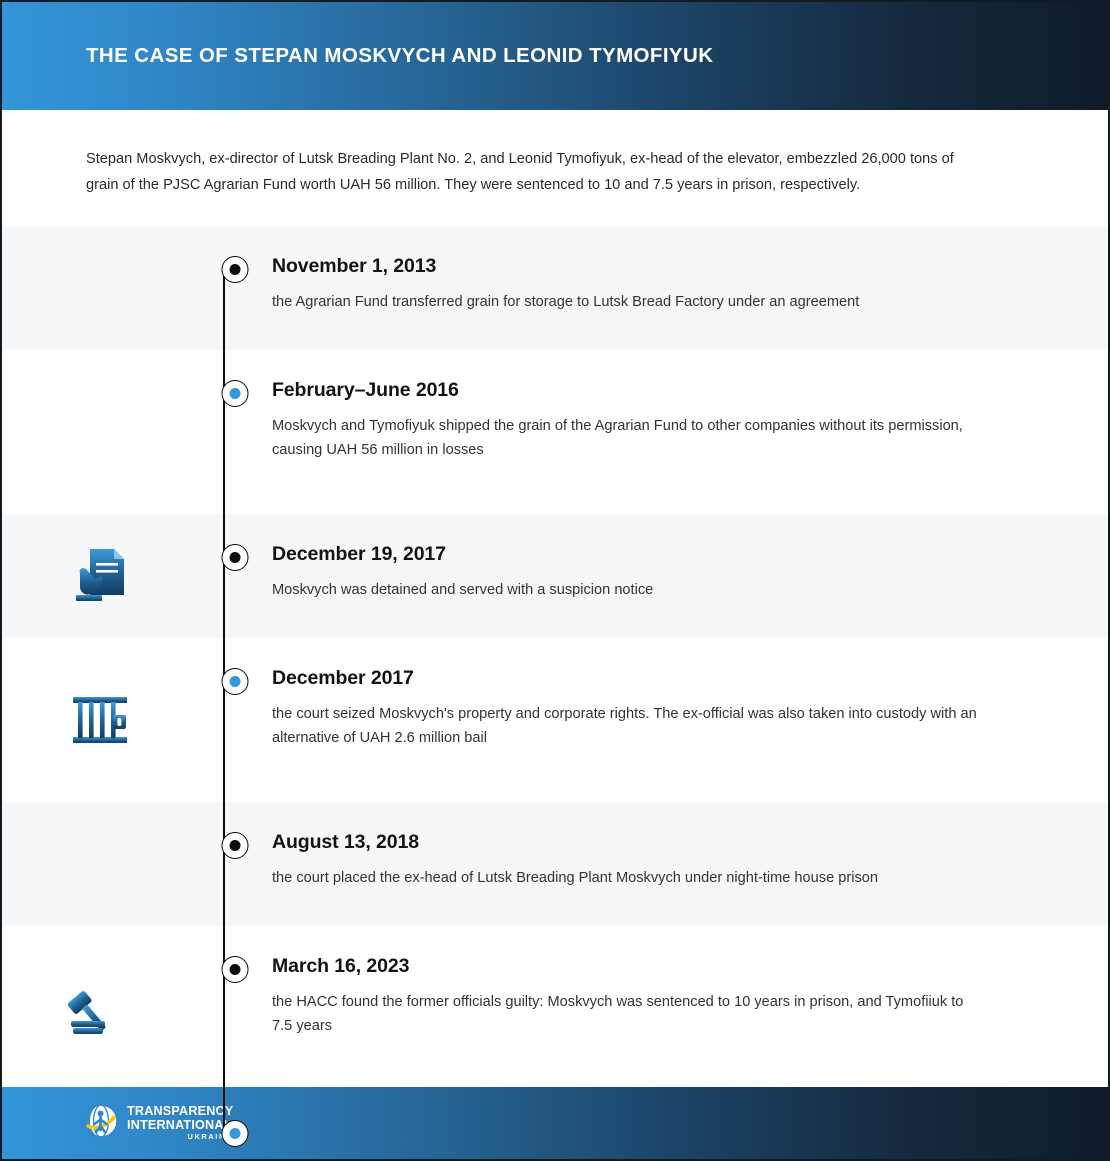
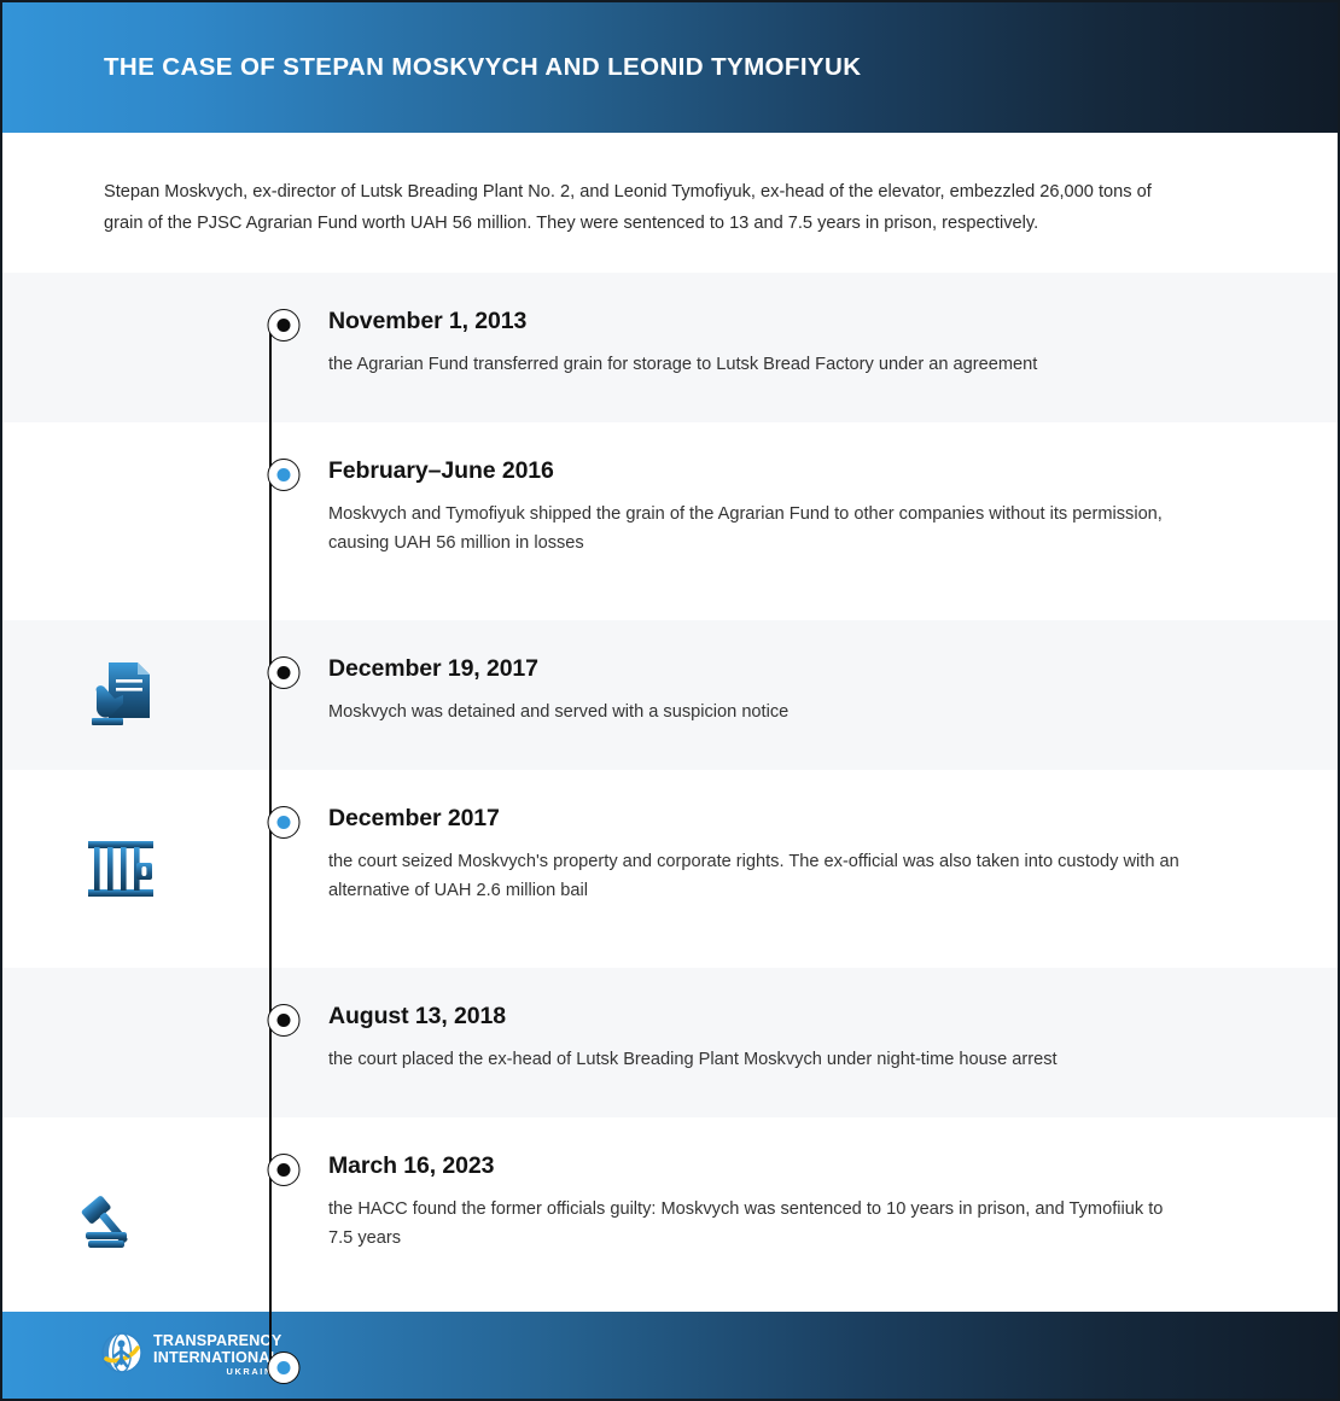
  THE CASE OF STEPAN MOSKVYCH AND LEONID TYMOFIYUK
- Stepan Moskvych, ex-director of Lutsk Breading Plant No. 2, and Leonid Tymofiyuk, ex-head of the elevator, embezzled 26,000 tons of grain of the PJSC Agrarian Fund worth UAH 56 million. They were sentenced to 10 and 7.5 years in prison, respectively.
+ Stepan Moskvych, ex-director of Lutsk Breading Plant No. 2, and Leonid Tymofiyuk, ex-head of the elevator, embezzled 26,000 tons of grain of the PJSC Agrarian Fund worth UAH 56 million. They were sentenced to 13 and 7.5 years in prison, respectively.
  November 1, 2013
  the Agrarian Fund transferred grain for storage to Lutsk Bread Factory under an agreement
  February–June 2016
  Moskvych and Tymofiyuk shipped the grain of the Agrarian Fund to other companies without its permission, causing UAH 56 million in losses
  December 19, 2017
  Moskvych was detained and served with a suspicion notice
  December 2017
  the court seized Moskvych's property and corporate rights. The ex-official was also taken into custody with an alternative of UAH 2.6 million bail
  August 13, 2018
- the court placed the ex-head of Lutsk Breading Plant Moskvych under night-time house prison
+ the court placed the ex-head of Lutsk Breading Plant Moskvych under night-time house arrest
  March 16, 2023
  the HACC found the former officials guilty: Moskvych was sentenced to 10 years in prison, and Tymofiiuk to 7.5 years
  TRANSPARENCY
  INTERNATIONA
  UKRAI
